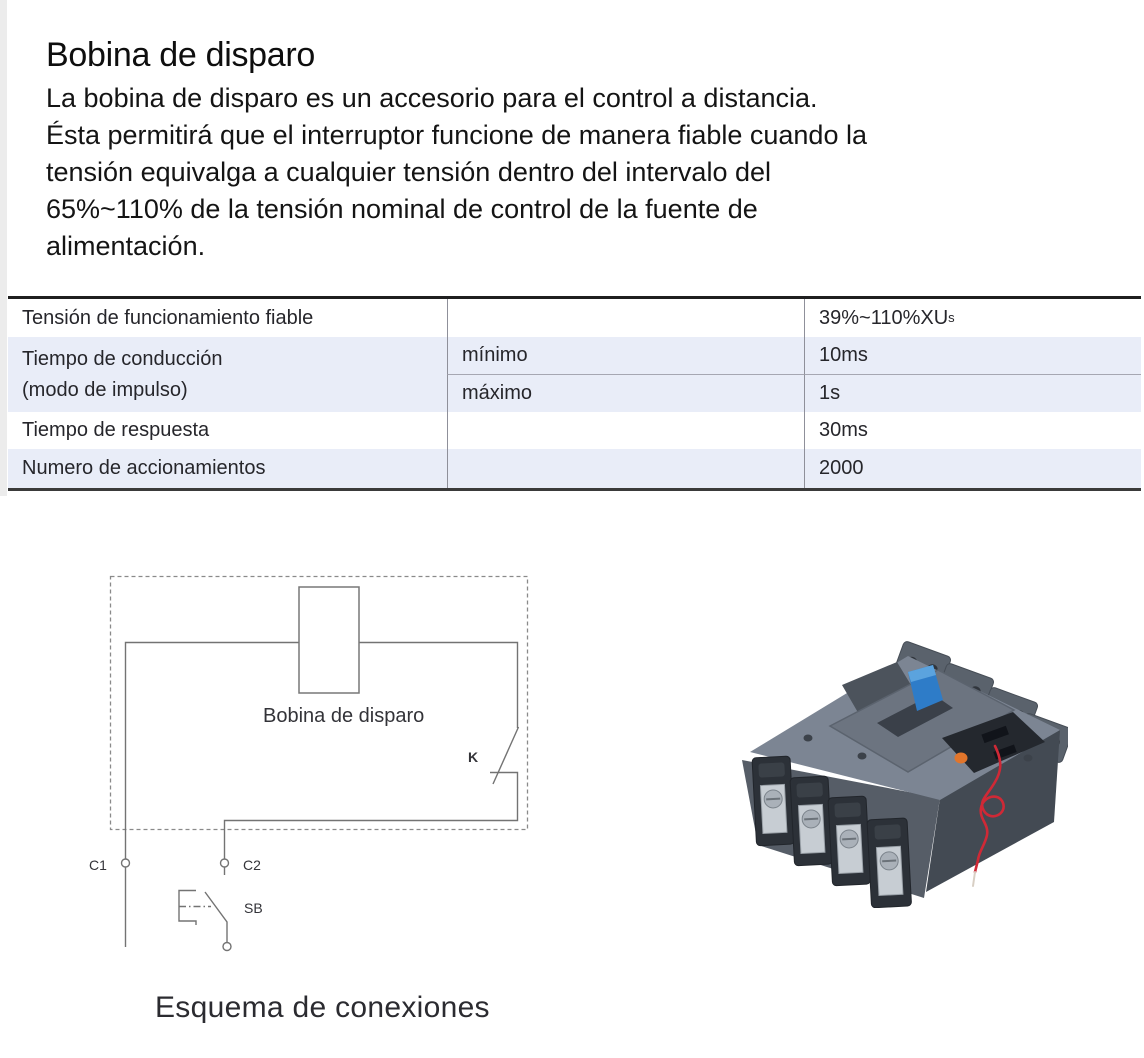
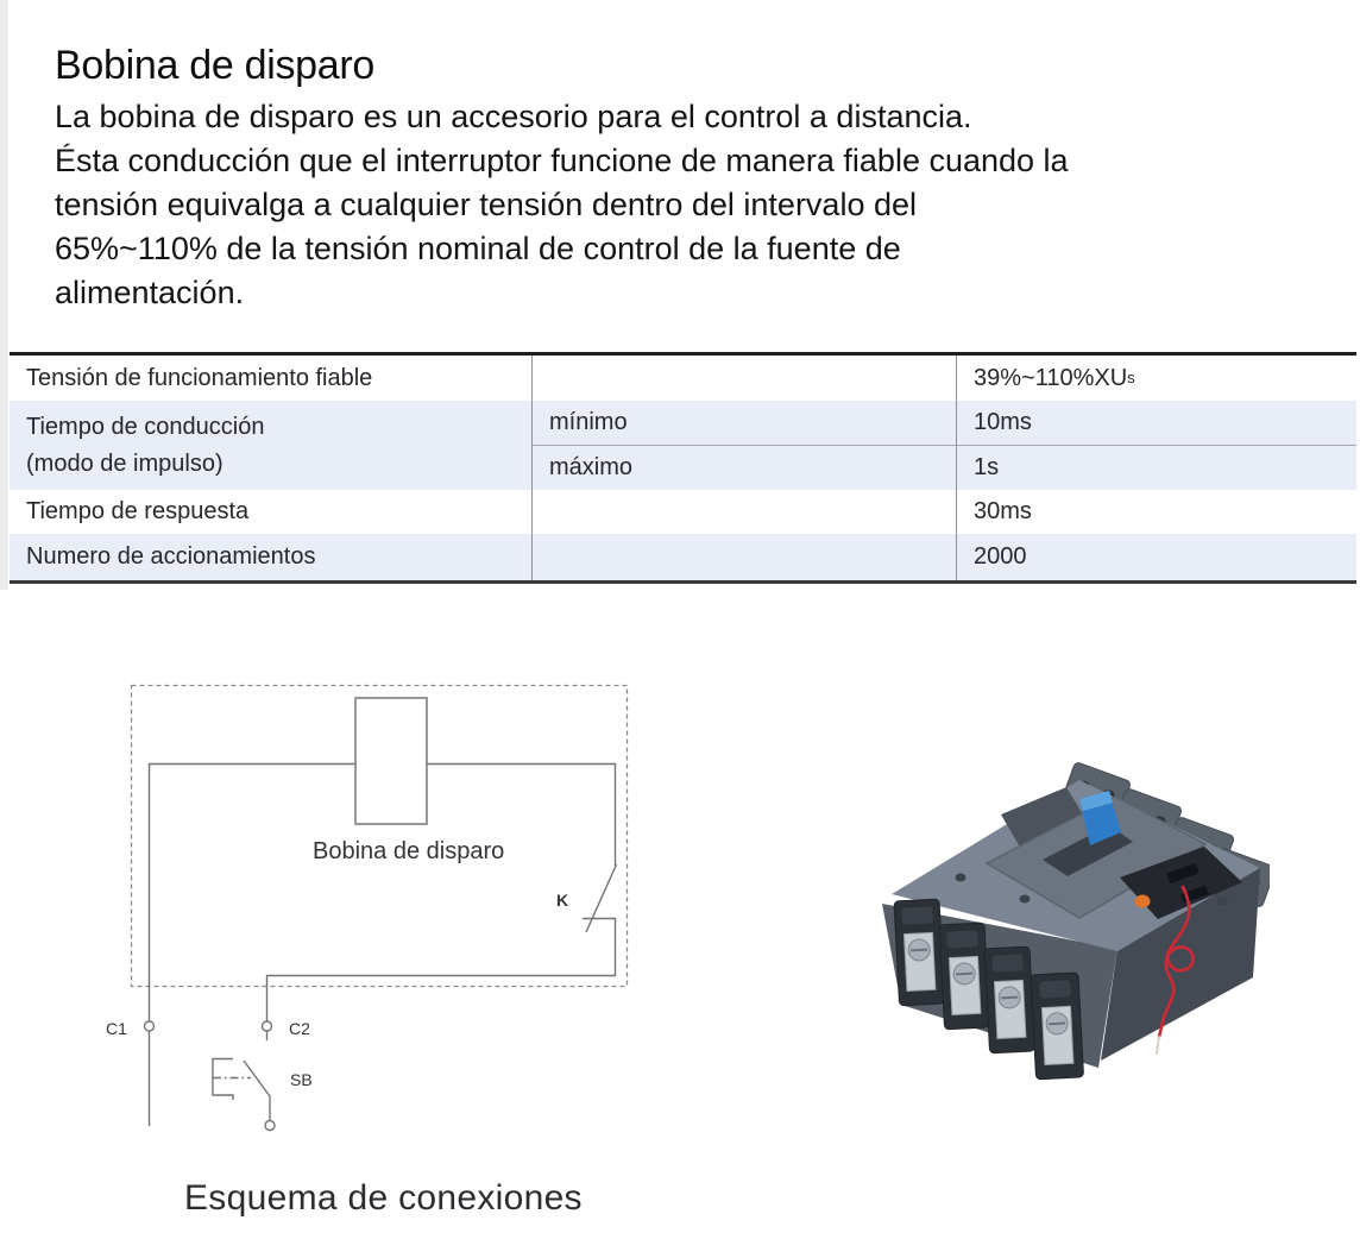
  Bobina de disparo
  La bobina de disparo es un accesorio para el control a distancia.
- Ésta permitirá que el interruptor funcione de manera fiable cuando la
+ Ésta conducción que el interruptor funcione de manera fiable cuando la
  tensión equivalga a cualquier tensión dentro del intervalo del
  65%~110% de la tensión nominal de control de la fuente de
  alimentación.
  Tensión de funcionamiento fiable
  39%~110%XU
  s
  Tiempo de conducción
  (modo de impulso)
  mínimo
  10ms
  máximo
  1s
  Tiempo de respuesta
  30ms
  Numero de accionamientos
  2000
  Bobina de disparo
  K
  C1
  C2
  SB
  Esquema de conexiones
